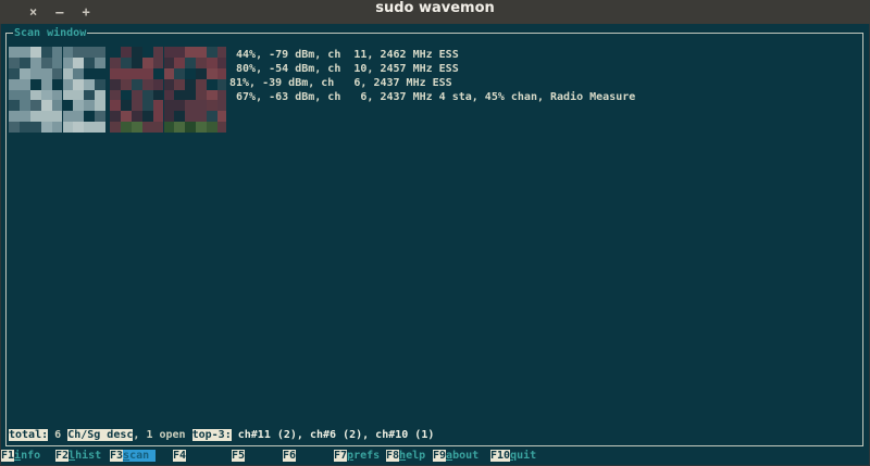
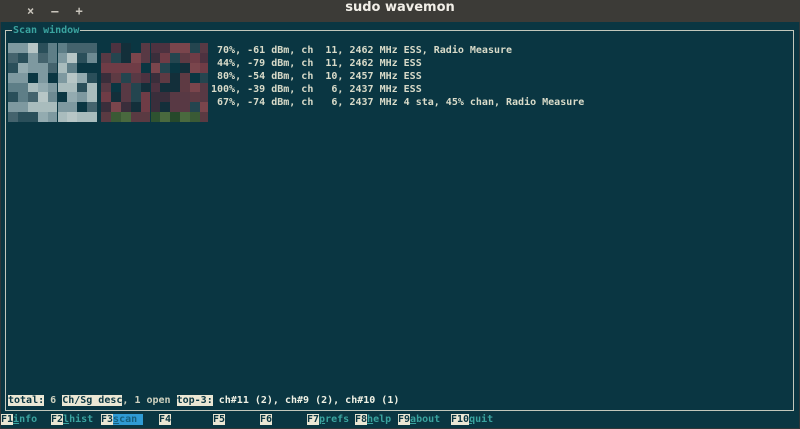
  ×
  –
  +
  sudo wavemon
  Scan window
- total: 6 Ch/Sg desc, 1 open top-3: ch#11 (2), ch#6 (2), ch#10 (1)
+ total: 6 Ch/Sg desc, 1 open top-3: ch#11 (2), ch#9 (2), ch#10 (1)
+ 70%, -61 dBm, ch 11, 2462 MHz ESS, Radio Measure
  44%, -79 dBm, ch 11, 2462 MHz ESS
  80%, -54 dBm, ch 10, 2457 MHz ESS
- 81%, -39 dBm, ch 6, 2437 MHz ESS
+ 100%, -39 dBm, ch 6, 2437 MHz ESS
- 67%, -63 dBm, ch 6, 2437 MHz 4 sta, 45% chan, Radio Measure
+ 67%, -74 dBm, ch 6, 2437 MHz 4 sta, 45% chan, Radio Measure
  F1info
  F2lhist
  F3scan
  F4
  F5
  F6
  F7prefs
  F8help
  F9about
  F10quit
